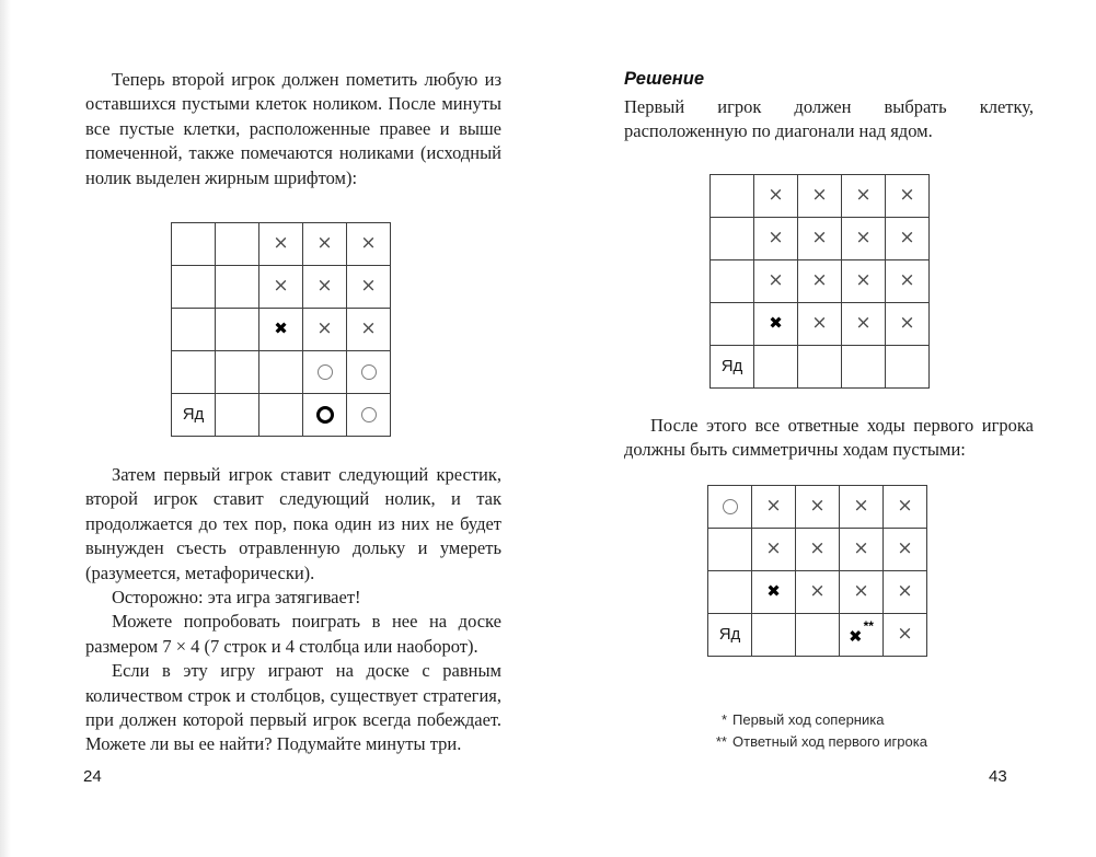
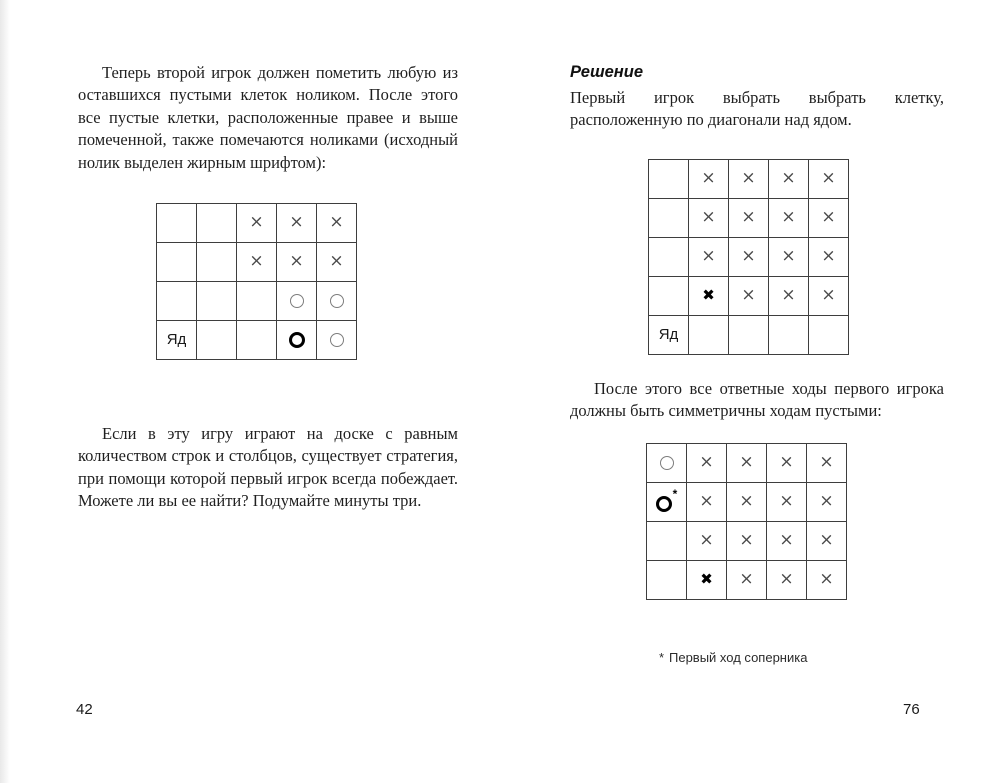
- Теперь второй игрок должен пометить любую из оставшихся пустыми клеток ноликом. После минуты все пустые клетки, расположенные правее и выше помеченной, также помечаются ноликами (исходный нолик выделен жирным шрифтом):
+ Теперь второй игрок должен пометить любую из оставшихся пустыми клеток ноликом. После этого все пустые клетки, расположенные правее и выше помеченной, также помечаются ноликами (исходный нолик выделен жирным шрифтом):
  		×	×	×
  		×	×	×
- 		✖	×	×
  Яд
- Затем первый игрок ставит следующий крестик, второй игрок ставит следующий нолик, и так продолжается до тех пор, пока один из них не будет вынужден съесть отравленную дольку и умереть (разумеется, метафорически).
- Осторожно: эта игра затягивает!
- Можете попробовать поиграть в нее на доске размером 7 × 4 (7 строк и 4 столбца или наоборот).
- Если в эту игру играют на доске с равным количеством строк и столбцов, существует стратегия, при должен которой первый игрок всегда побеждает. Можете ли вы ее найти? Подумайте минуты три.
+ Если в эту игру играют на доске с равным количеством строк и столбцов, существует стратегия, при помощи которой первый игрок всегда побеждает. Можете ли вы ее найти? Подумайте минуты три.
- 24
+ 42
  Решение
- Первый игрок должен выбрать клетку, расположенную по диагонали над ядом.
+ Первый игрок выбрать выбрать клетку, расположенную по диагонали над ядом.
  	×	×	×	×
  	×	×	×	×
  	×	×	×	×
  	✖	×	×	×
  Яд
  После этого все ответные ходы первого игрока должны быть симметричны ходам пустыми:
  	×	×	×	×
+ *	×	×	×	×
  	×	×	×	×
  	✖	×	×	×
- Яд			✖**	×
  *
  Первый ход соперника
- **
- Ответный ход первого игрока
- 43
+ 76
